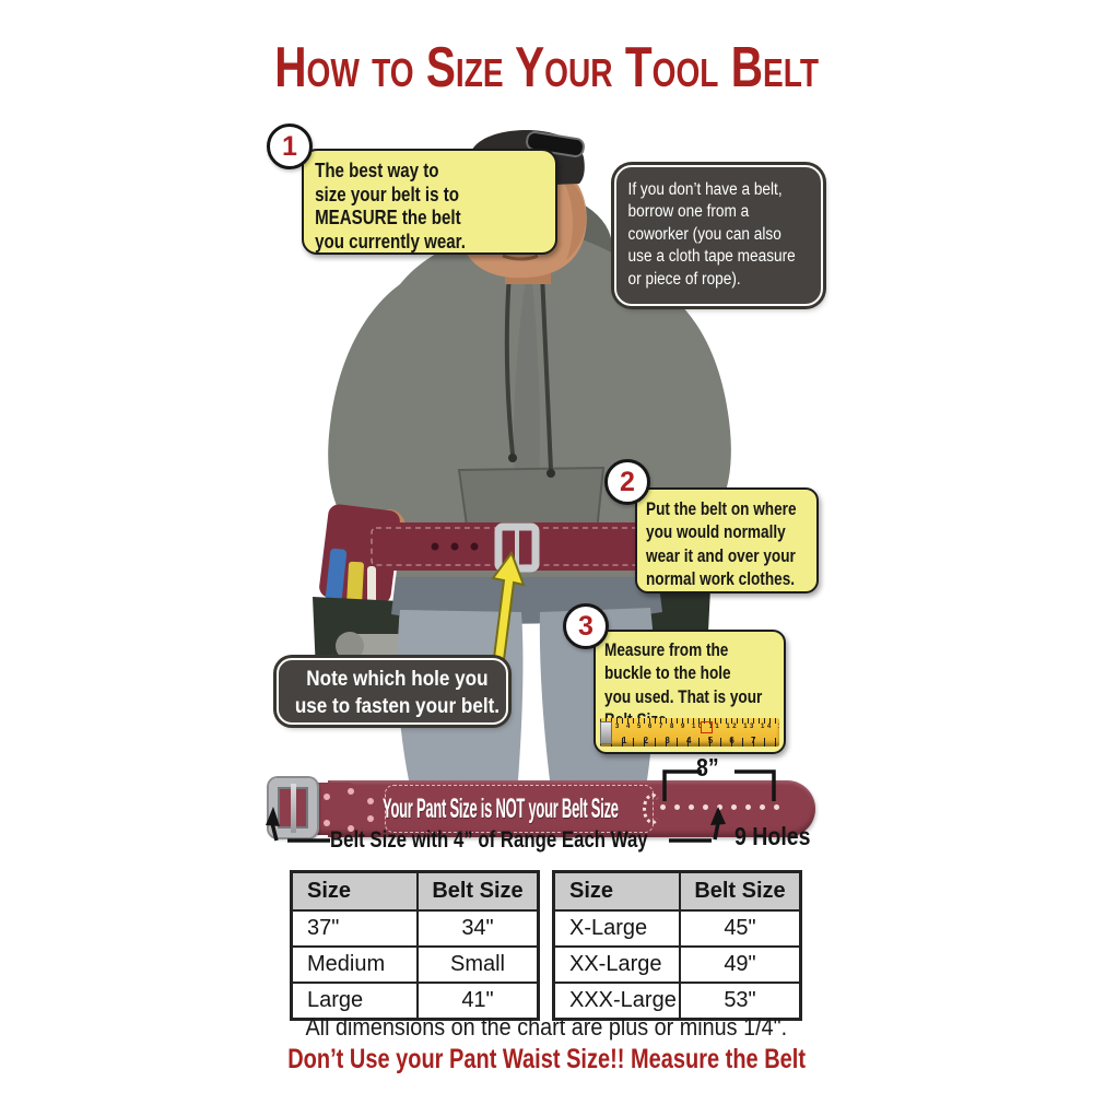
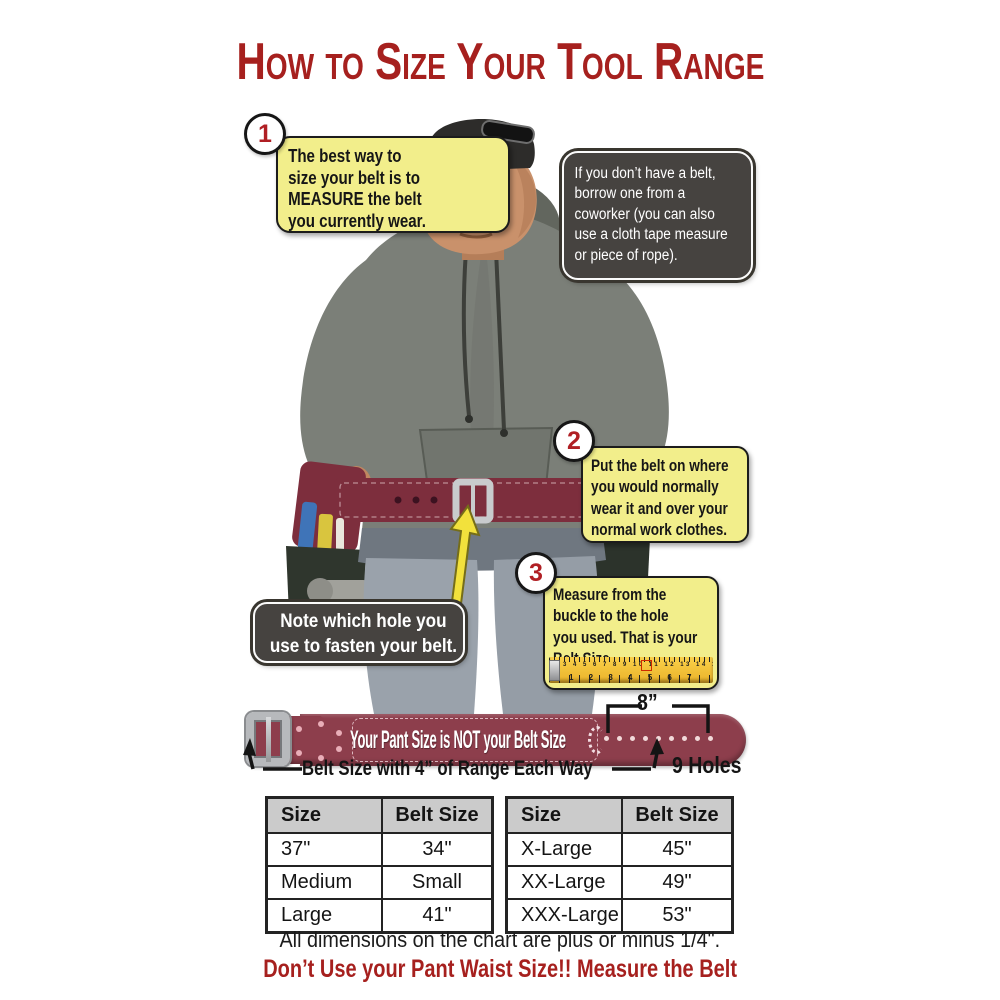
- How to Size Your Tool Belt
+ How to Size Your Tool Range
  Your Pant Size is NOT your Belt Size
  8”
  9 Holes
  Belt Size with 4” of Range Each Way
  1
  The best way to
  size your belt is to
  MEASURE the belt
  you currently wear.
  If you don’t have a belt,
  borrow one from a
  coworker (you can also
  use a cloth tape measure
  or piece of rope).
  2
  Put the belt on where
  you would normally
  wear it and over your
  normal work clothes.
  3
  Measure from the
  buckle to the hole
  you used. That is your
  1 2 3 4 5 6 7
  Note which hole you
  use to fasten your belt.
  Size
  Belt Size
  37"
  34"
  Medium
  Small
  Large
  41"
  Size
  Belt Size
  X-Large
  45"
  XX-Large
  49"
  XXX-Large
  53"
  All dimensions on the chart are plus or minus 1/4".
  Don’t Use your Pant Waist Size!! Measure the Belt
